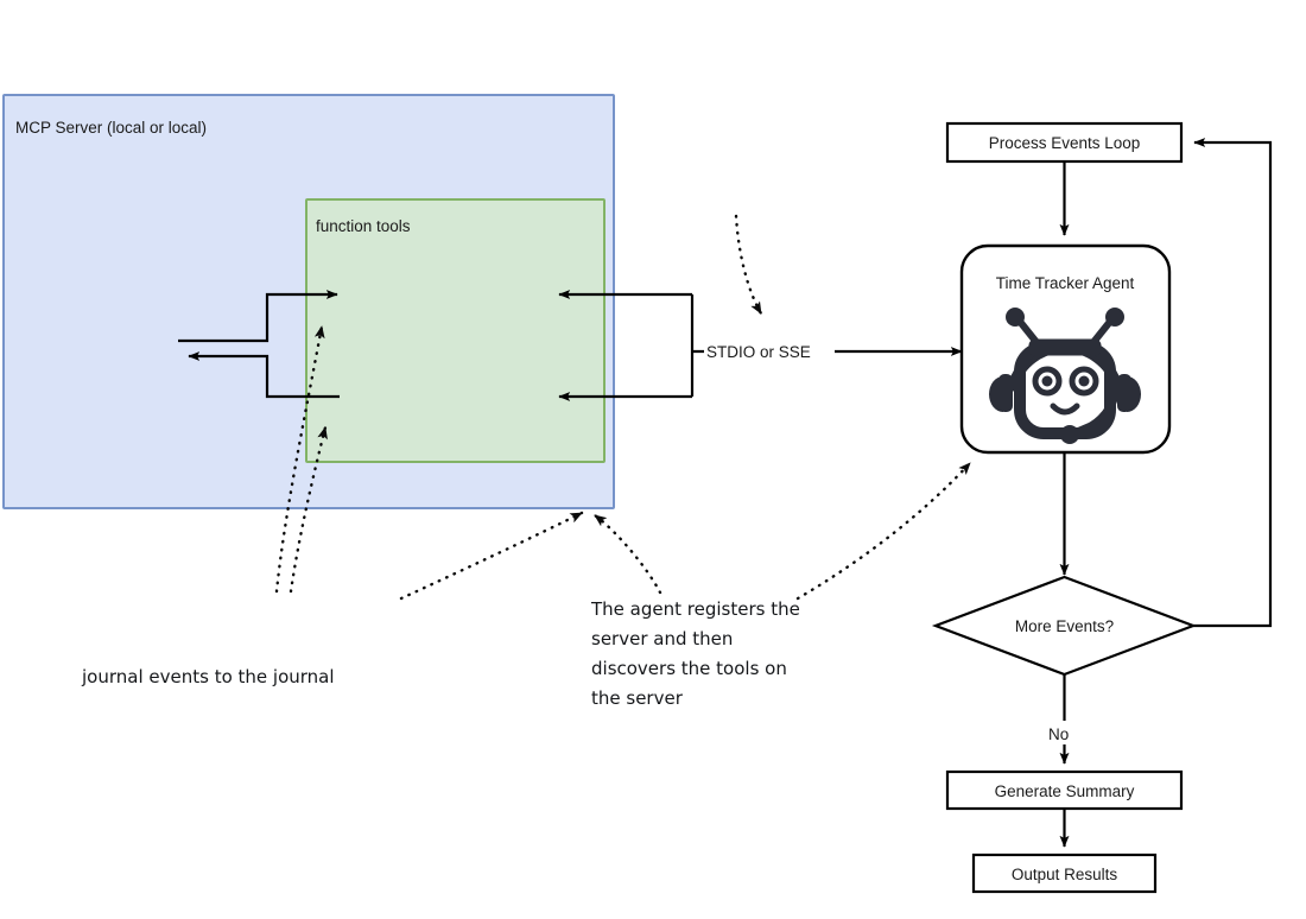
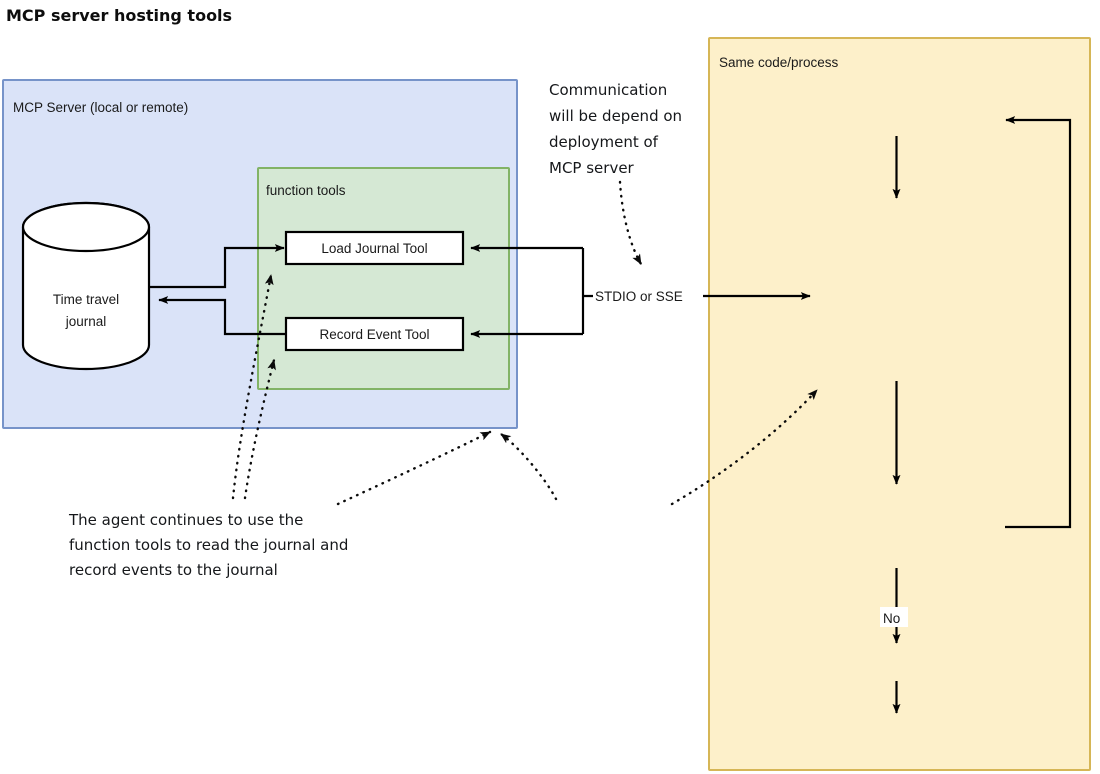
+ MCP server hosting tools
+ Same code/process
- MCP Server (local or local)
+ MCP Server (local or remote)
  function tools
  STDIO or SSE
+ Time travel
+ journal
+ Load Journal Tool
+ Record Event Tool
+ Communication
+ will be depend on
+ deployment of
+ MCP server
+ The agent continues to use the
+ function tools to read the journal and
- journal events to the journal
+ record events to the journal
- The agent registers the
- server and then
- discovers the tools on
- the server
- Process Events Loop
- Time Tracker Agent
- More Events?
  No
- Generate Summary
- Output Results
